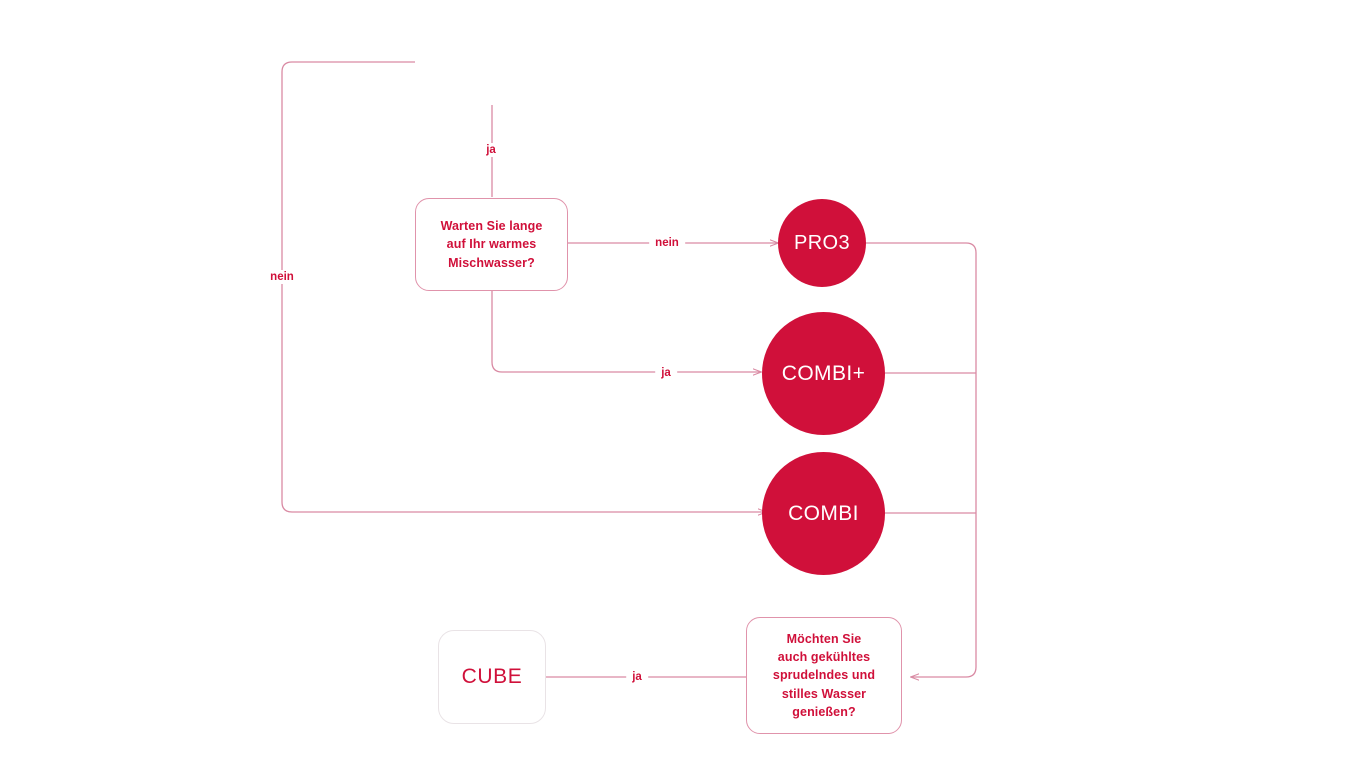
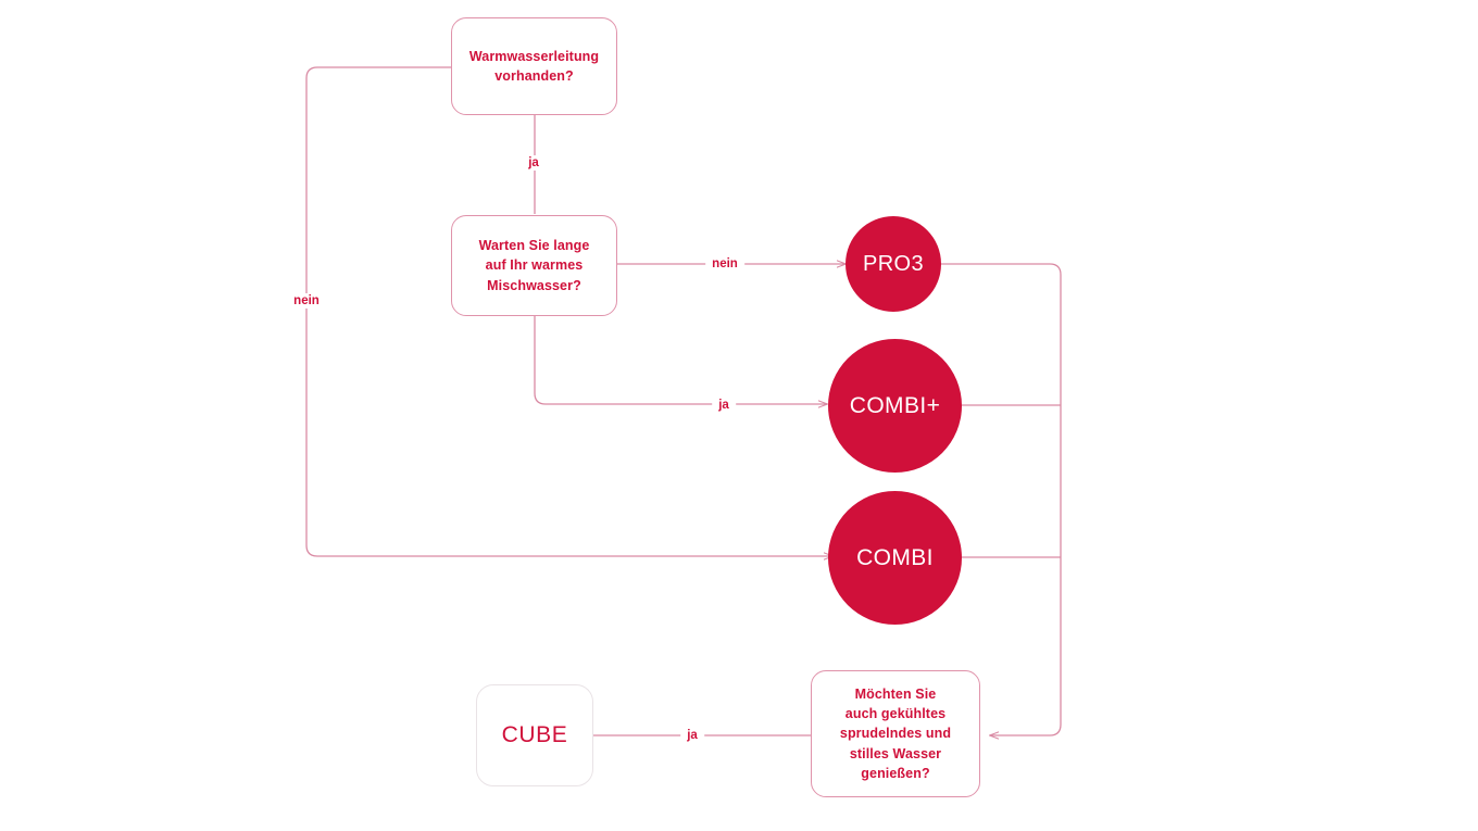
+ Warmwasserleitung
+ vorhanden?
  Warten Sie lange
  auf Ihr warmes
  Mischwasser?
  Möchten Sie
  auch gekühltes
  sprudelndes und
  stilles Wasser
  genießen?
  PRO3
  COMBI+
  COMBI
  CUBE
  ja
  nein
  nein
  ja
  ja
